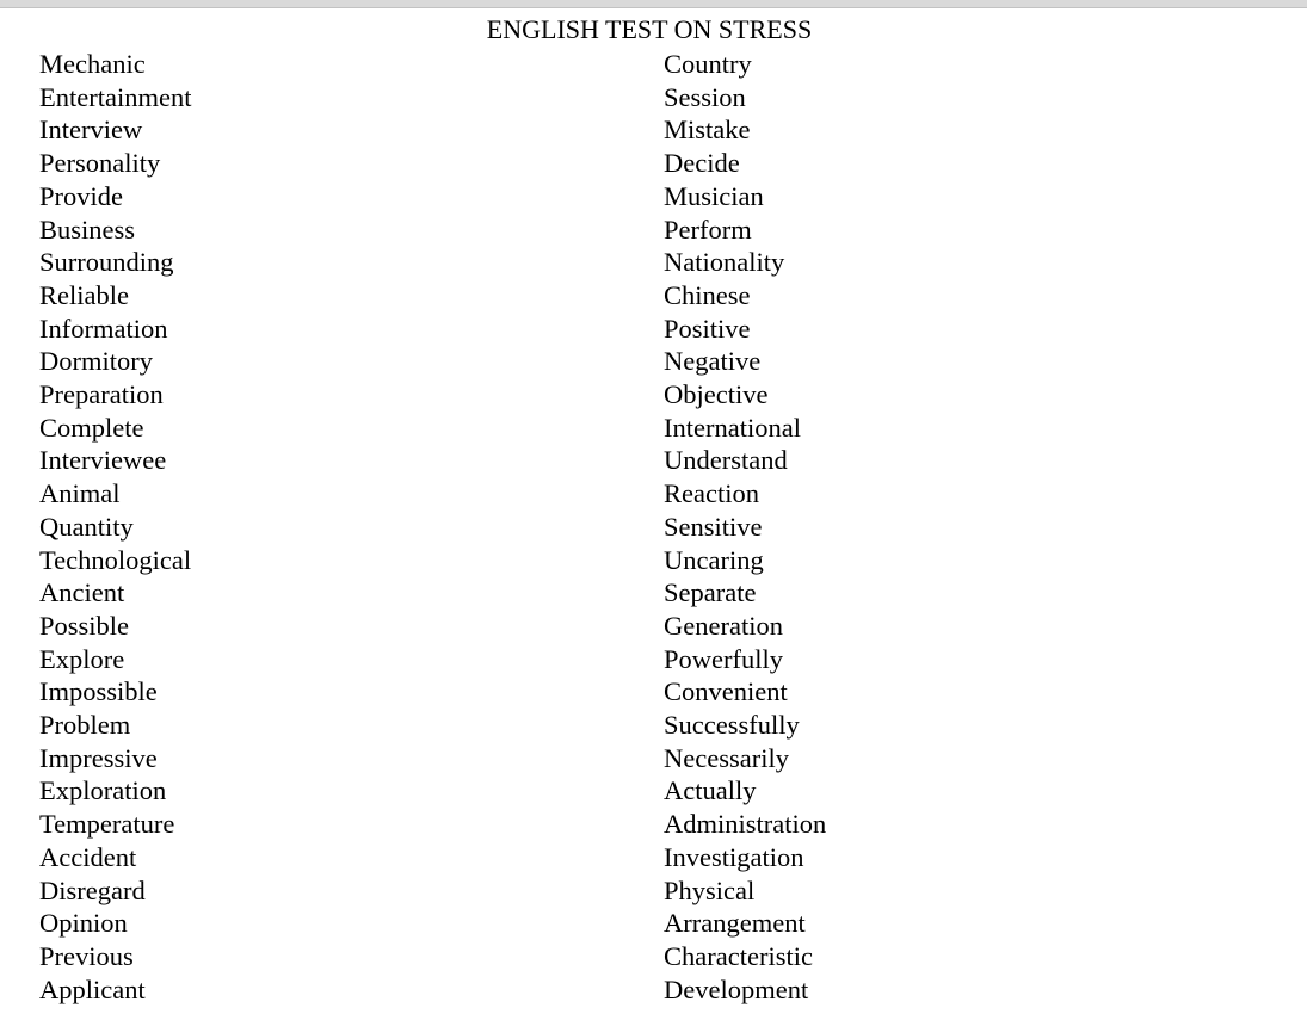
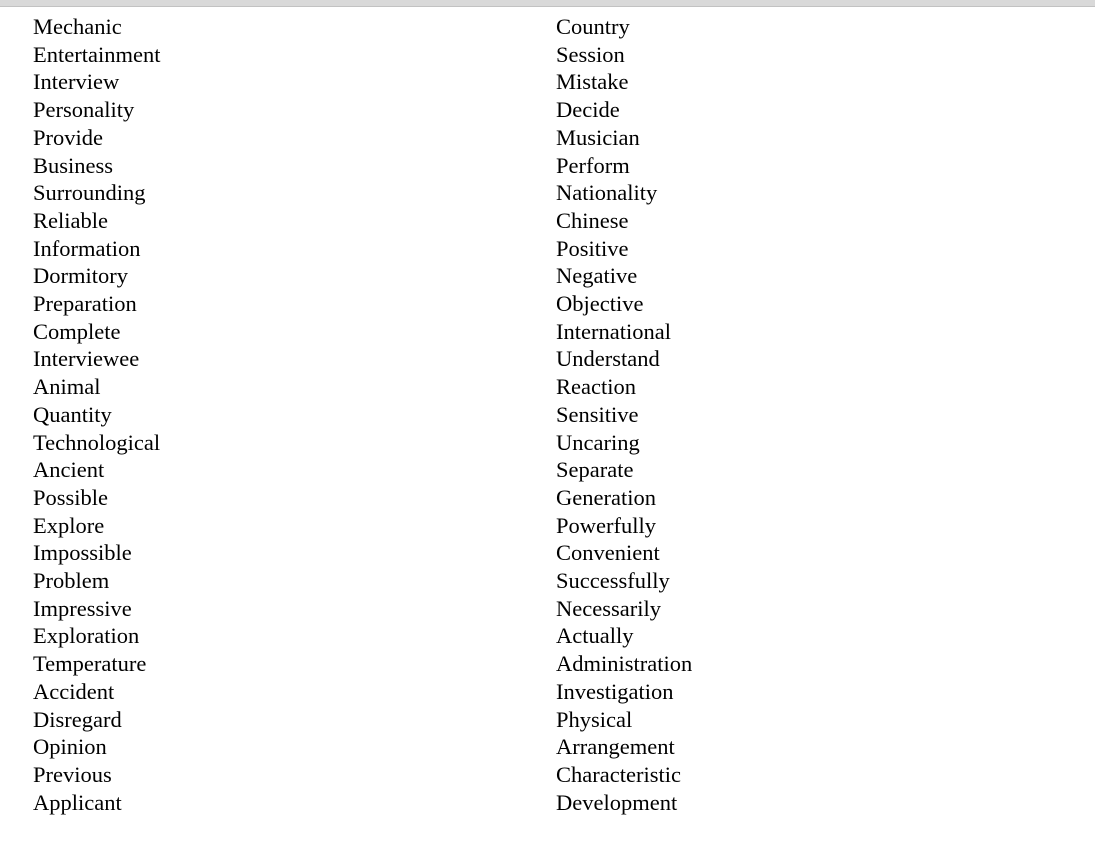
- ENGLISH TEST ON STRESS
  MechanicEntertainmentInterviewPersonalityProvideBusinessSurroundingReliableInformationDormitoryPreparationCompleteIntervieweeAnimalQuantityTechnologicalAncientPossibleExploreImpossibleProblemImpressiveExplorationTemperatureAccidentDisregardOpinionPreviousApplicant	CountrySessionMistakeDecideMusicianPerformNationalityChinesePositiveNegativeObjectiveInternationalUnderstandReactionSensitiveUncaringSeparateGenerationPowerfullyConvenientSuccessfullyNecessarilyActuallyAdministrationInvestigationPhysicalArrangementCharacteristicDevelopment
